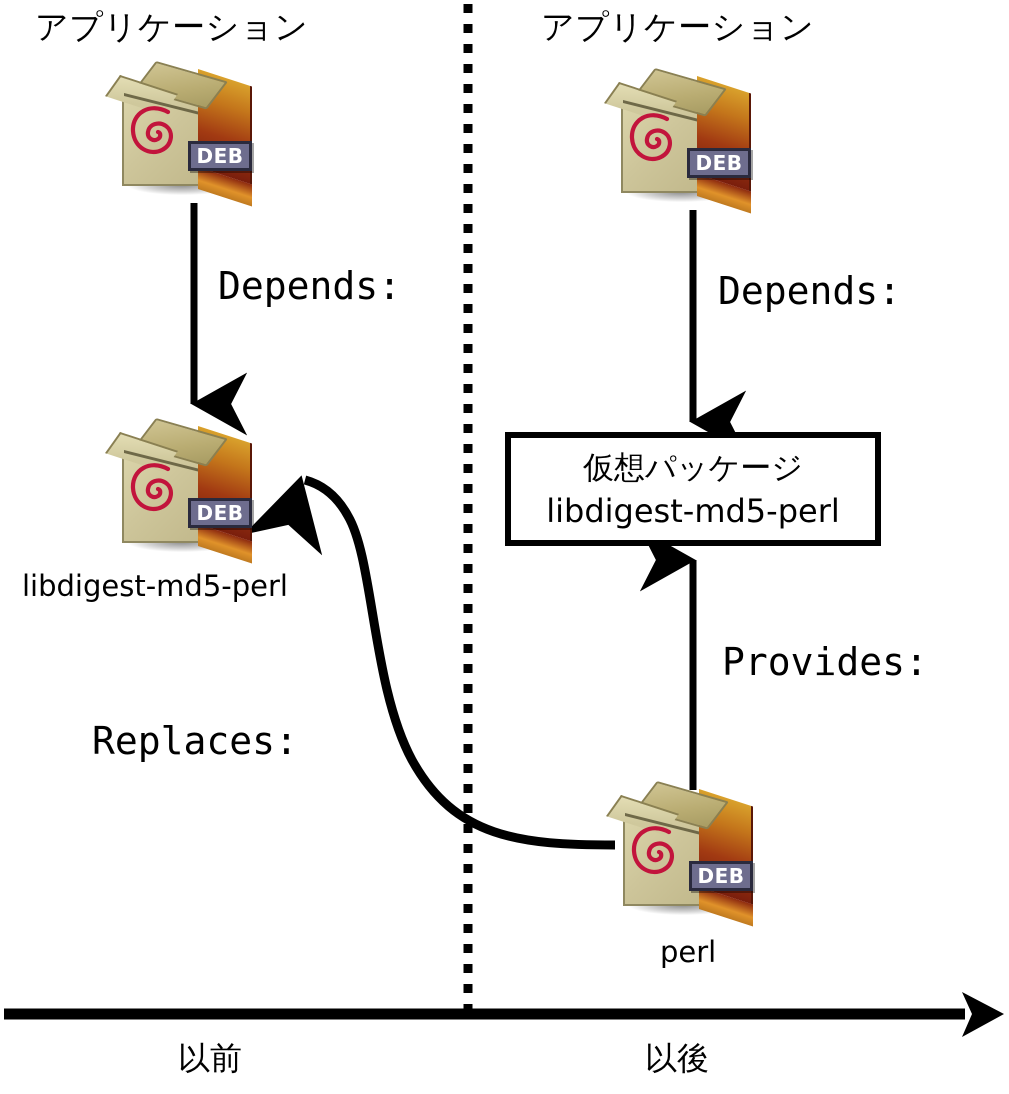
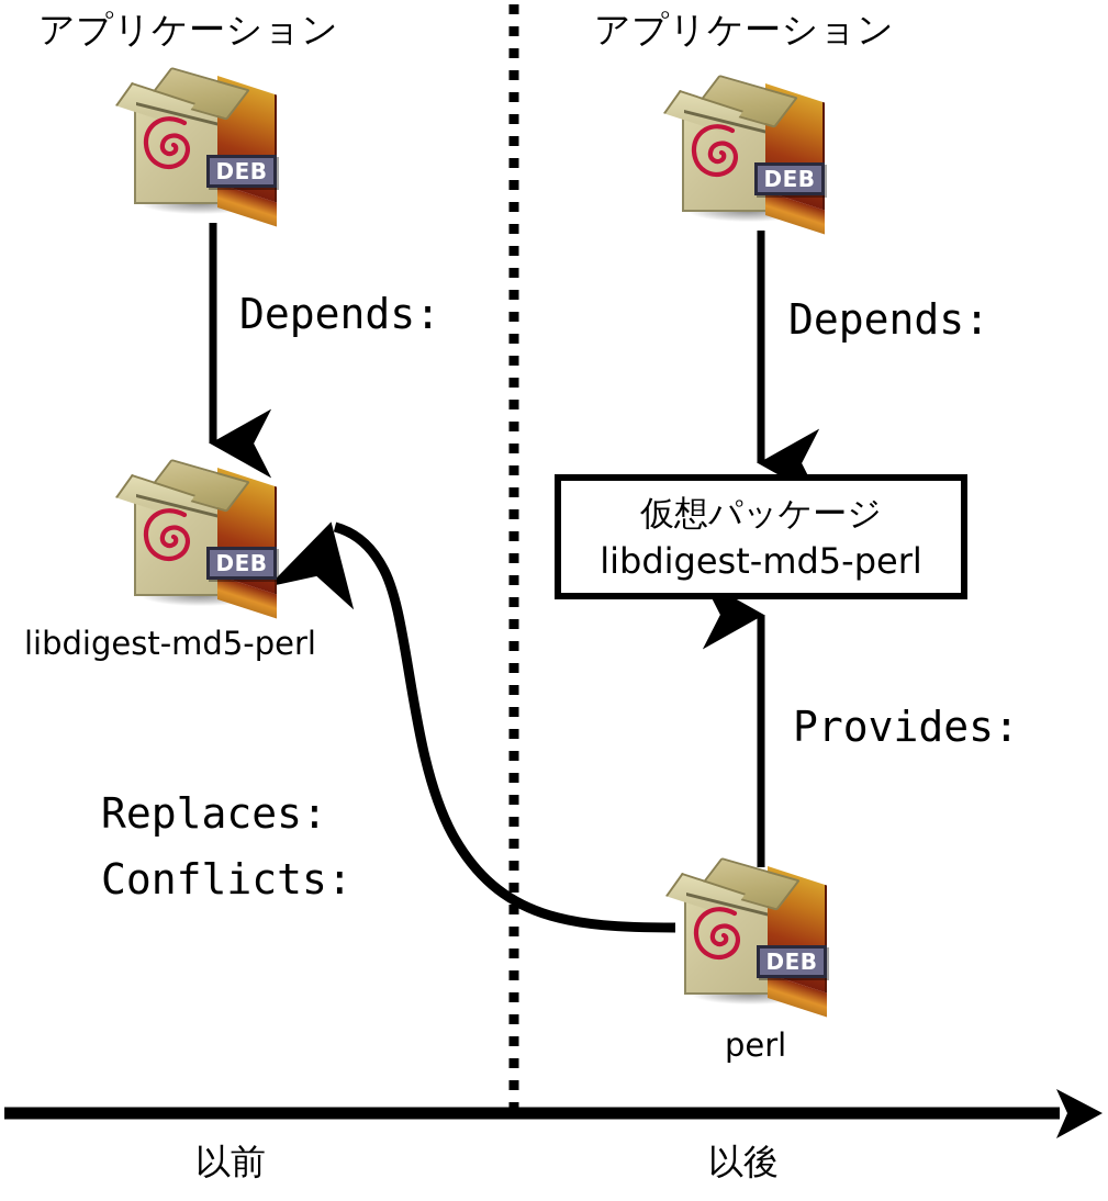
  アプリケーション
  アプリケーション
  DEB
  DEB
  DEB
  libdigest-md5-perl
  DEB
  perl
  仮想パッケージ
  libdigest-md5-perl
  Depends:
  Depends:
  Provides:
  Replaces:
+ Conflicts:
  以前
  以後
